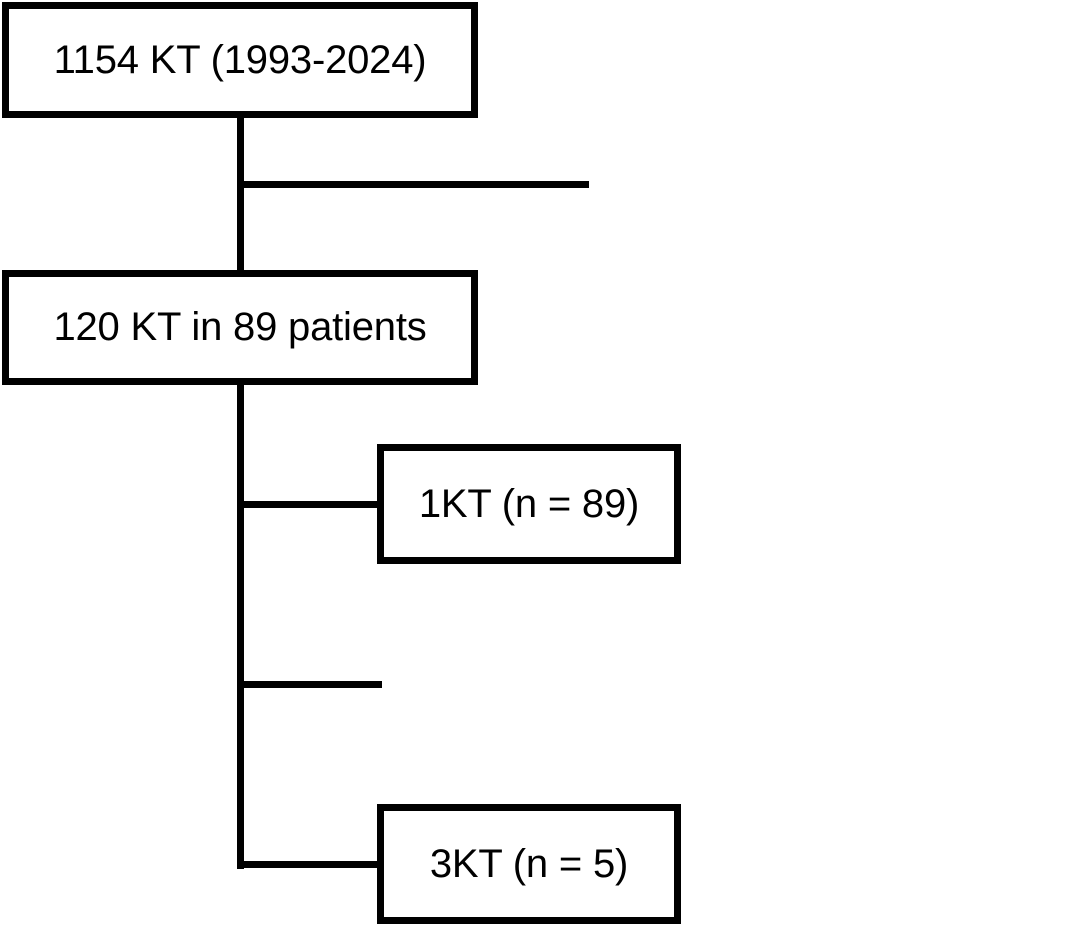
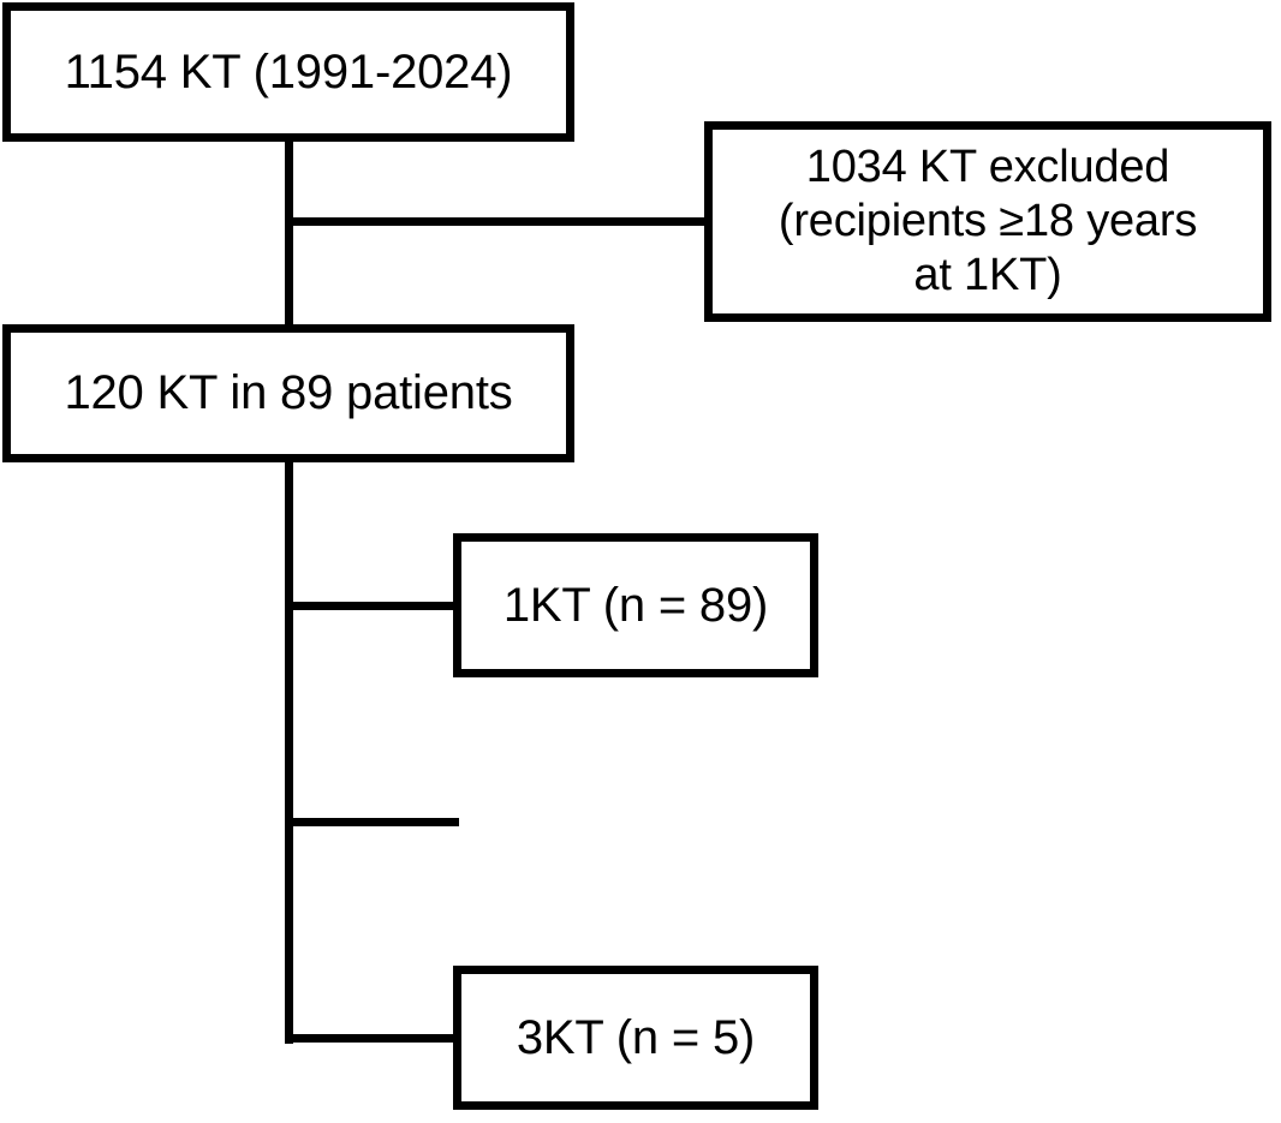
- 1154 KT (1993-2024)
+ 1154 KT (1991-2024)
+ 1034 KT excluded
+ (recipients ≥18 years
+ at 1KT)
  120 KT in 89 patients
  1KT (n = 89)
  3KT (n = 5)
